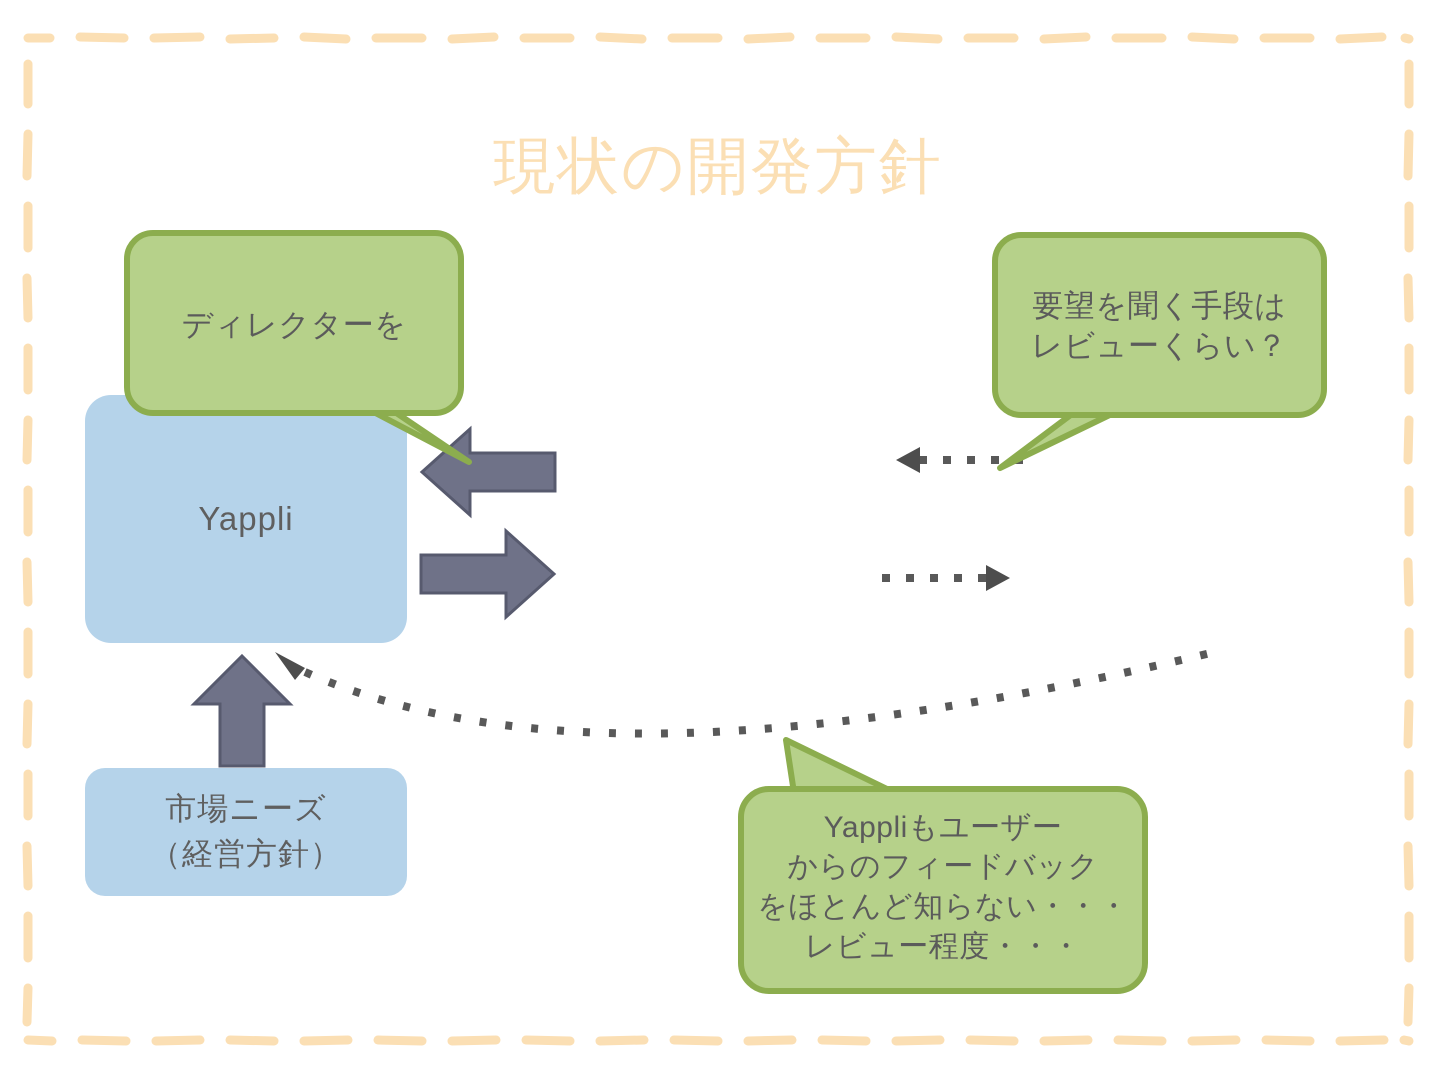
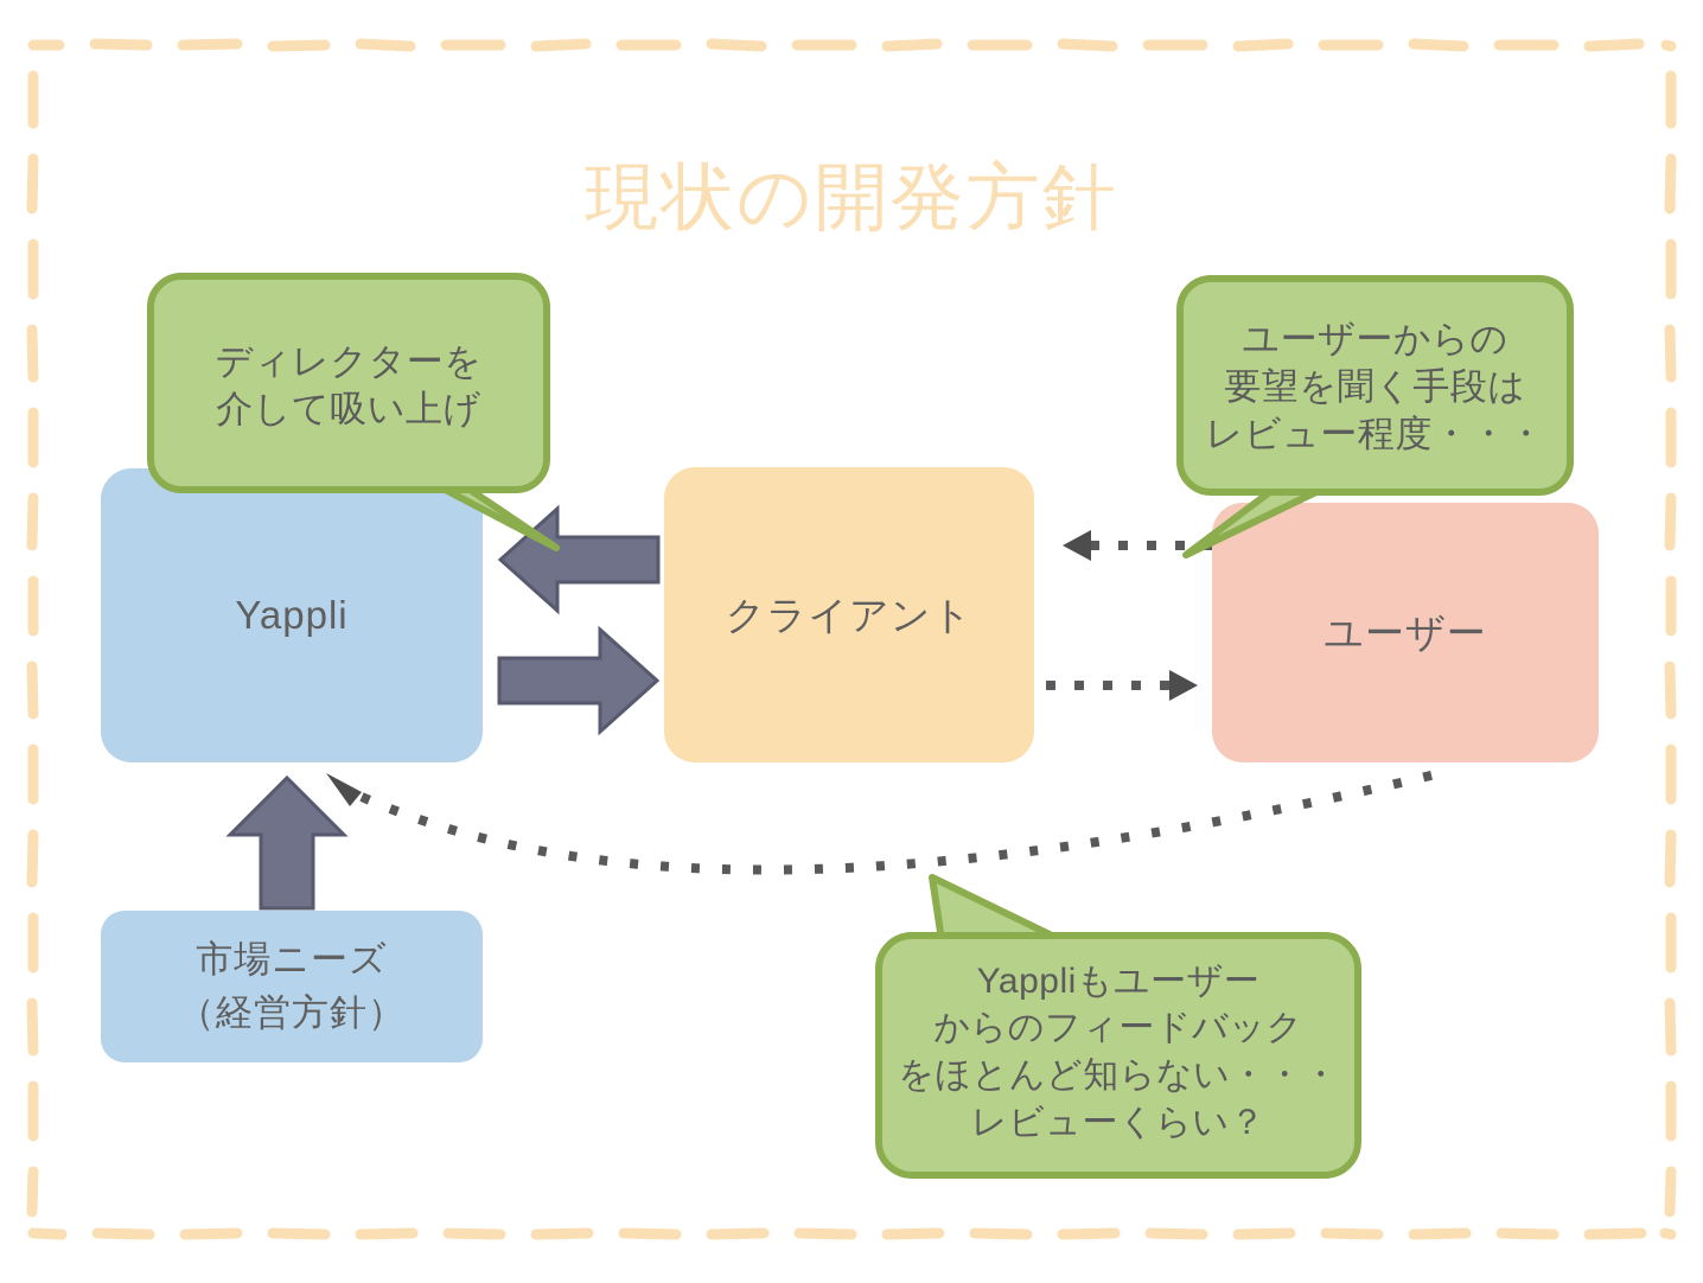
  現状の開発方針
  Yappli
+ クライアント
+ ユーザー
  市場ニーズ
  （経営方針）
  ディレクターを
+ 介して吸い上げ
+ ユーザーからの
  要望を聞く手段は
- レビューくらい？
+ レビュー程度・・・
  Yappliもユーザー
  からのフィードバック
  をほとんど知らない・・・
- レビュー程度・・・
+ レビューくらい？
